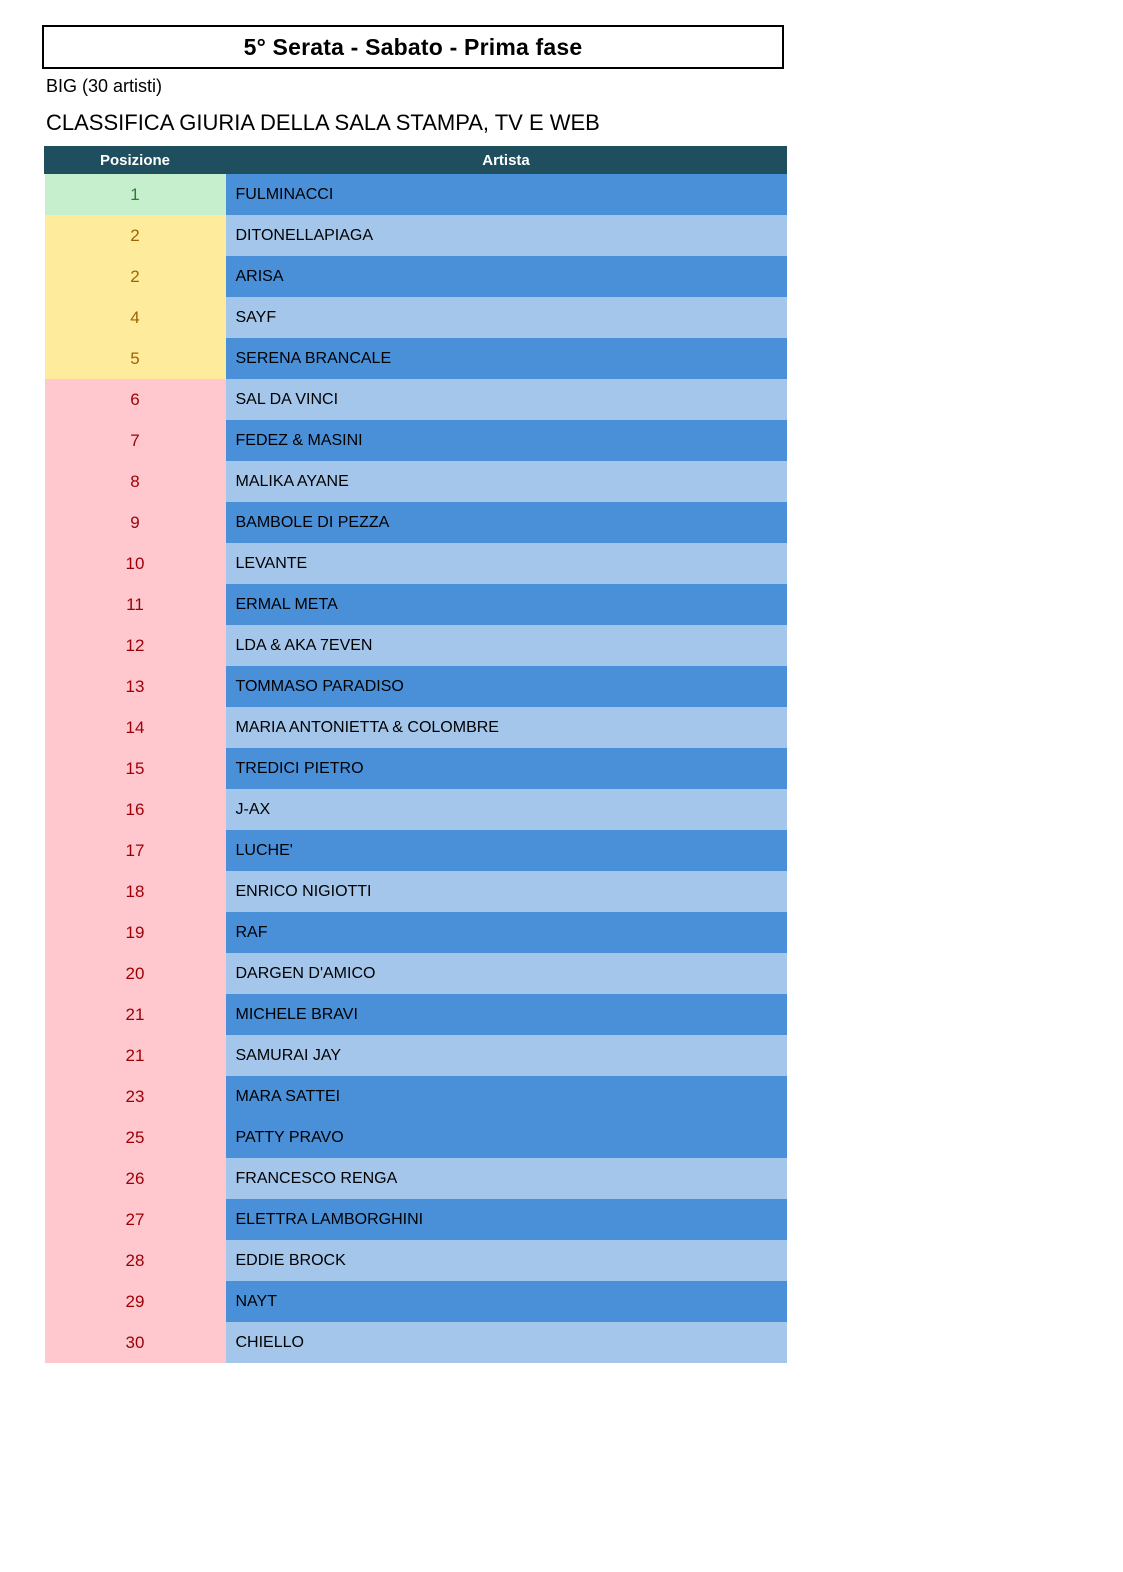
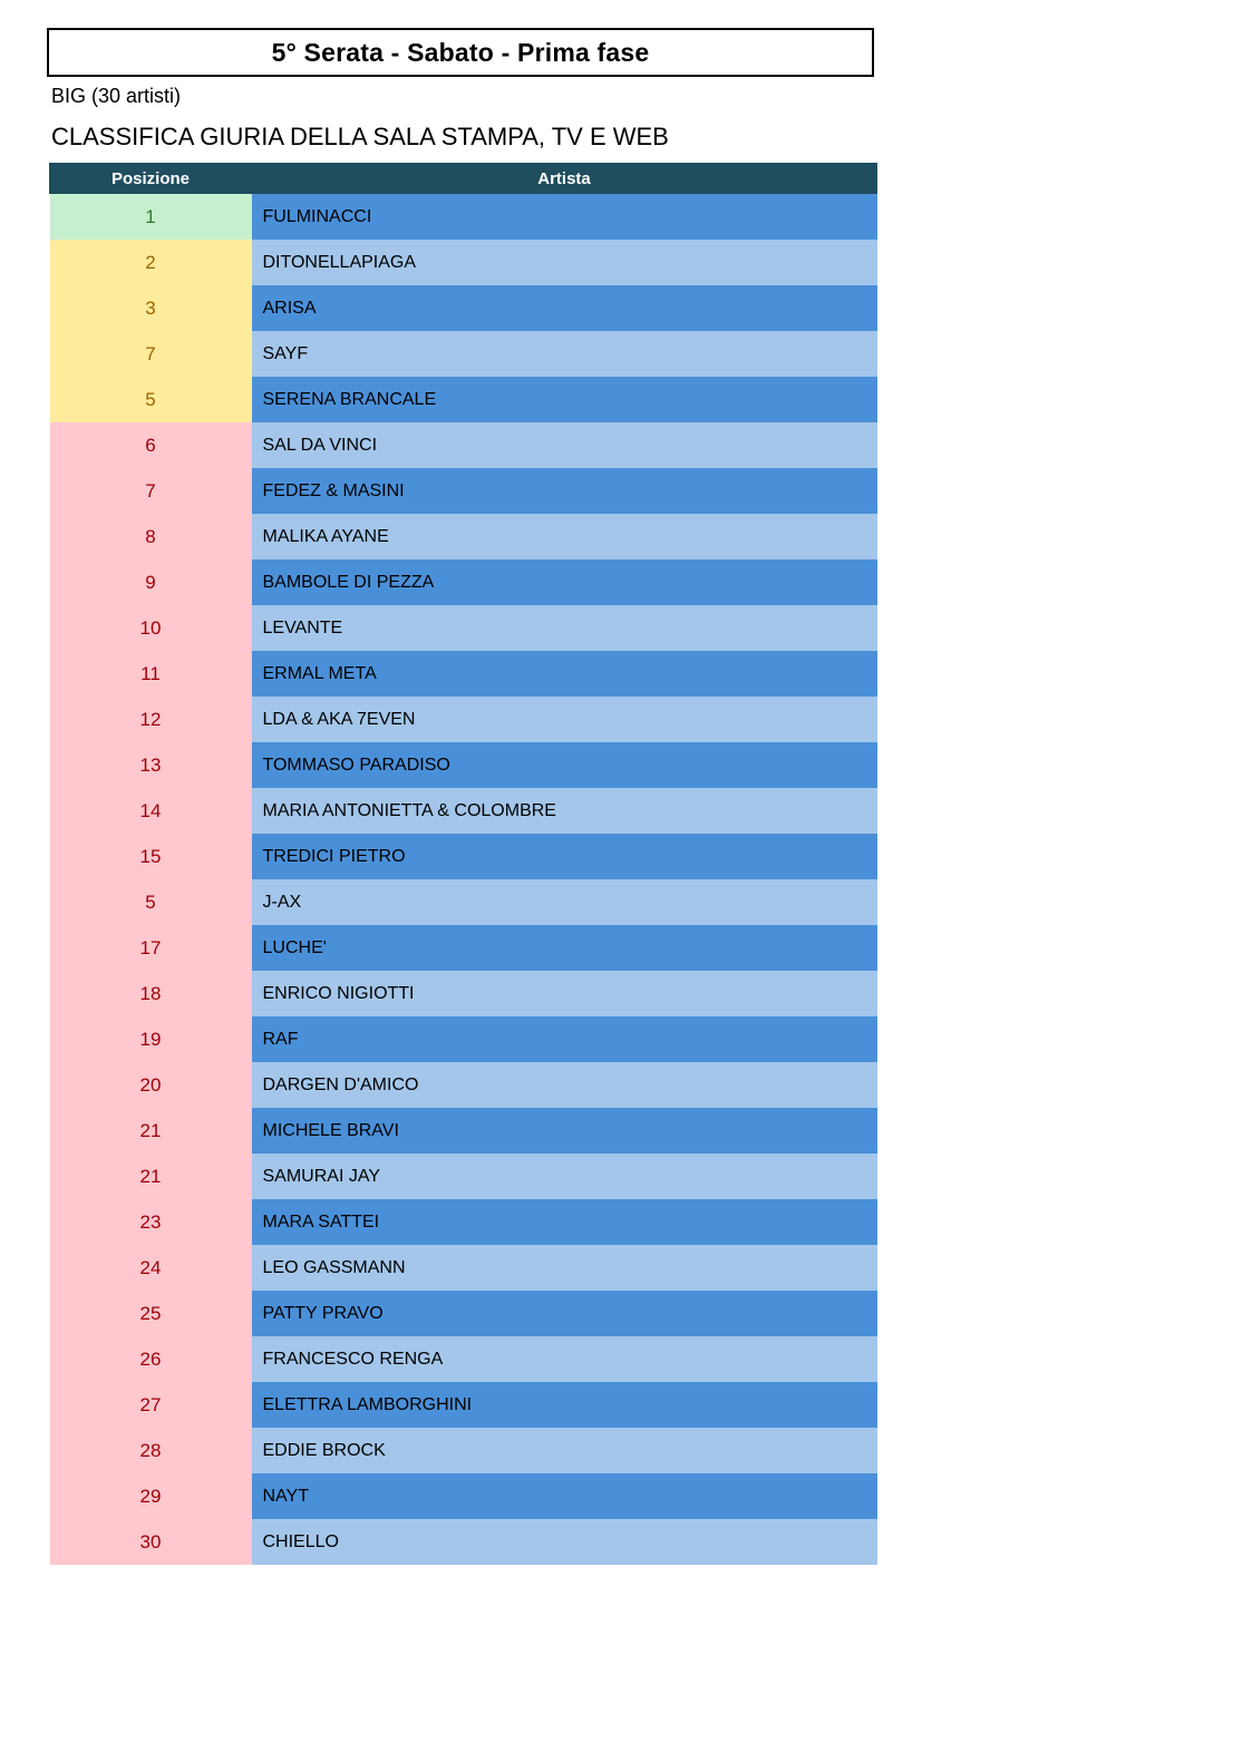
  5° Serata - Sabato - Prima fase
  BIG (30 artisti)
  CLASSIFICA GIURIA DELLA SALA STAMPA, TV E WEB
  Posizione	Artista
  1	FULMINACCI
  2	DITONELLAPIAGA
- 2	ARISA
+ 3	ARISA
- 4	SAYF
+ 7	SAYF
  5	SERENA BRANCALE
  6	SAL DA VINCI
  7	FEDEZ & MASINI
  8	MALIKA AYANE
  9	BAMBOLE DI PEZZA
  10	LEVANTE
  11	ERMAL META
  12	LDA & AKA 7EVEN
  13	TOMMASO PARADISO
  14	MARIA ANTONIETTA & COLOMBRE
  15	TREDICI PIETRO
- 16	J-AX
+ 5	J-AX
  17	LUCHE'
  18	ENRICO NIGIOTTI
  19	RAF
  20	DARGEN D'AMICO
  21	MICHELE BRAVI
  21	SAMURAI JAY
  23	MARA SATTEI
+ 24	LEO GASSMANN
  25	PATTY PRAVO
  26	FRANCESCO RENGA
  27	ELETTRA LAMBORGHINI
  28	EDDIE BROCK
  29	NAYT
  30	CHIELLO
